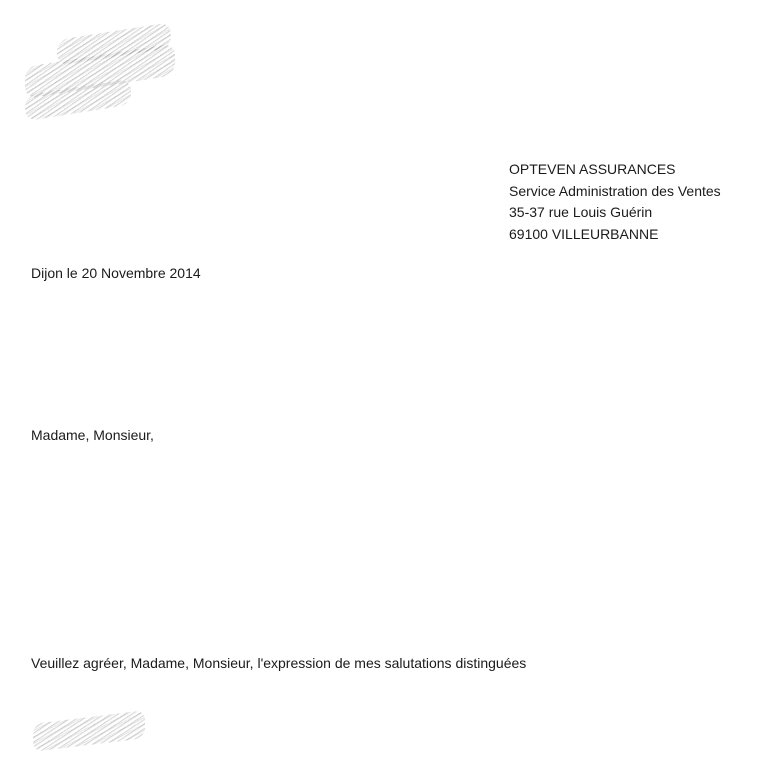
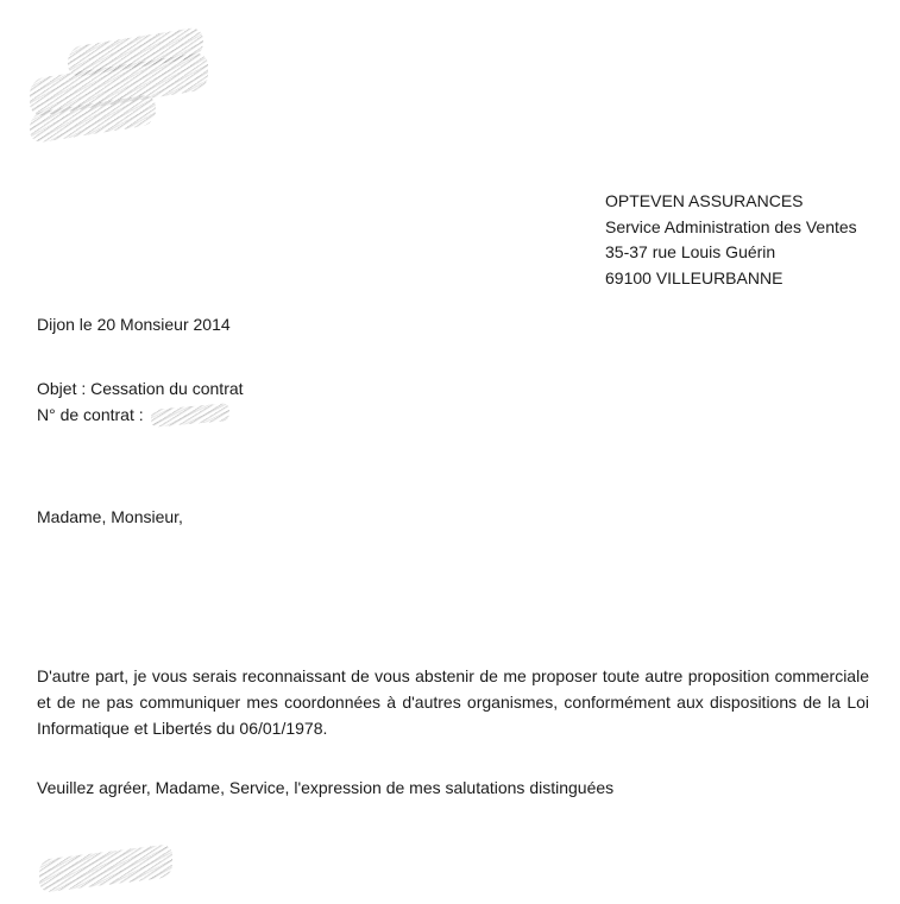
  OPTEVEN ASSURANCES
  Service Administration des Ventes
  35-37 rue Louis Guérin
  69100 VILLEURBANNE
- Dijon le 20 Novembre 2014
+ Dijon le 20 Monsieur 2014
+ Objet : Cessation du contrat
+ N° de contrat :
  Madame, Monsieur,
+ D'autre part, je vous serais reconnaissant de vous abstenir de me proposer toute autre proposition commerciale et de ne pas communiquer mes coordonnées à d'autres organismes, conformément aux dispositions de la Loi Informatique et Libertés du 06/01/1978.
- Veuillez agréer, Madame, Monsieur, l'expression de mes salutations distinguées
+ Veuillez agréer, Madame, Service, l'expression de mes salutations distinguées
